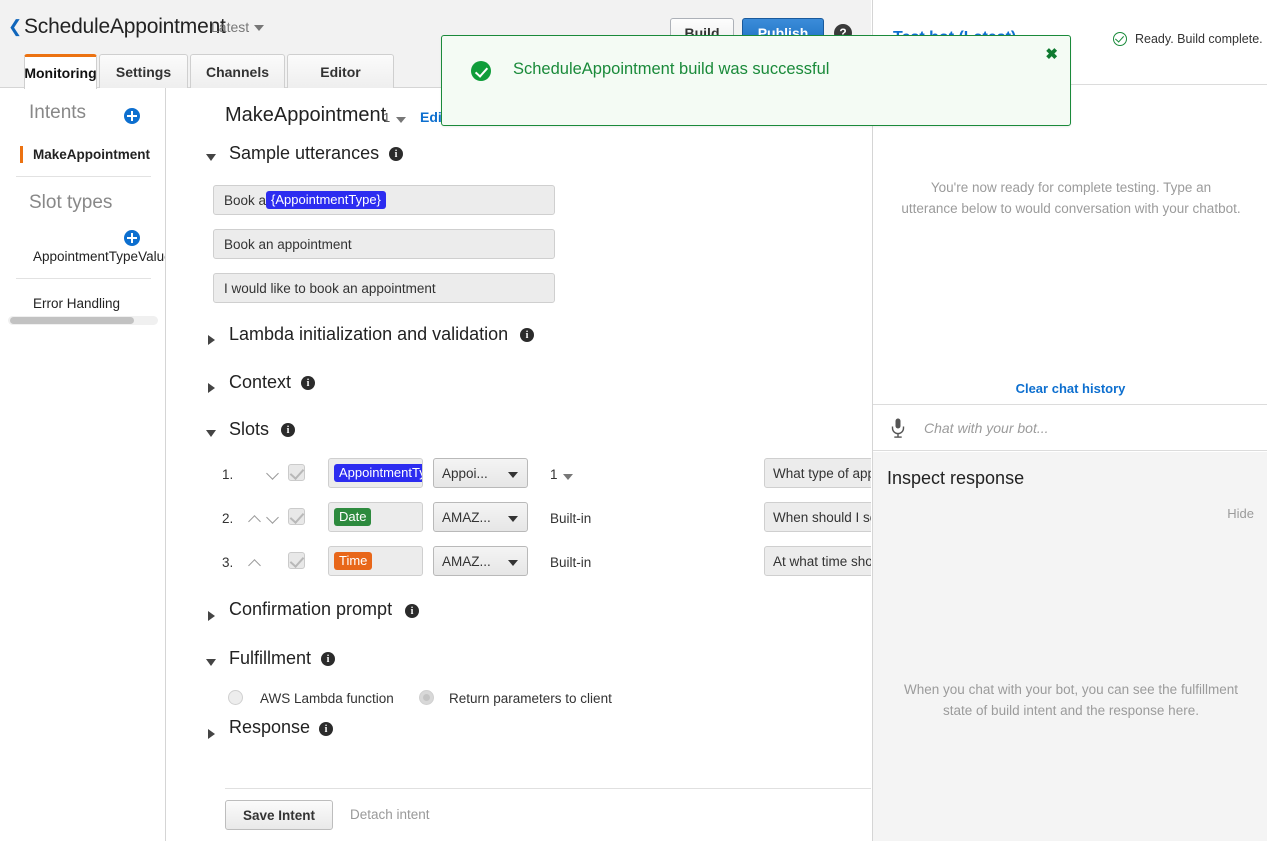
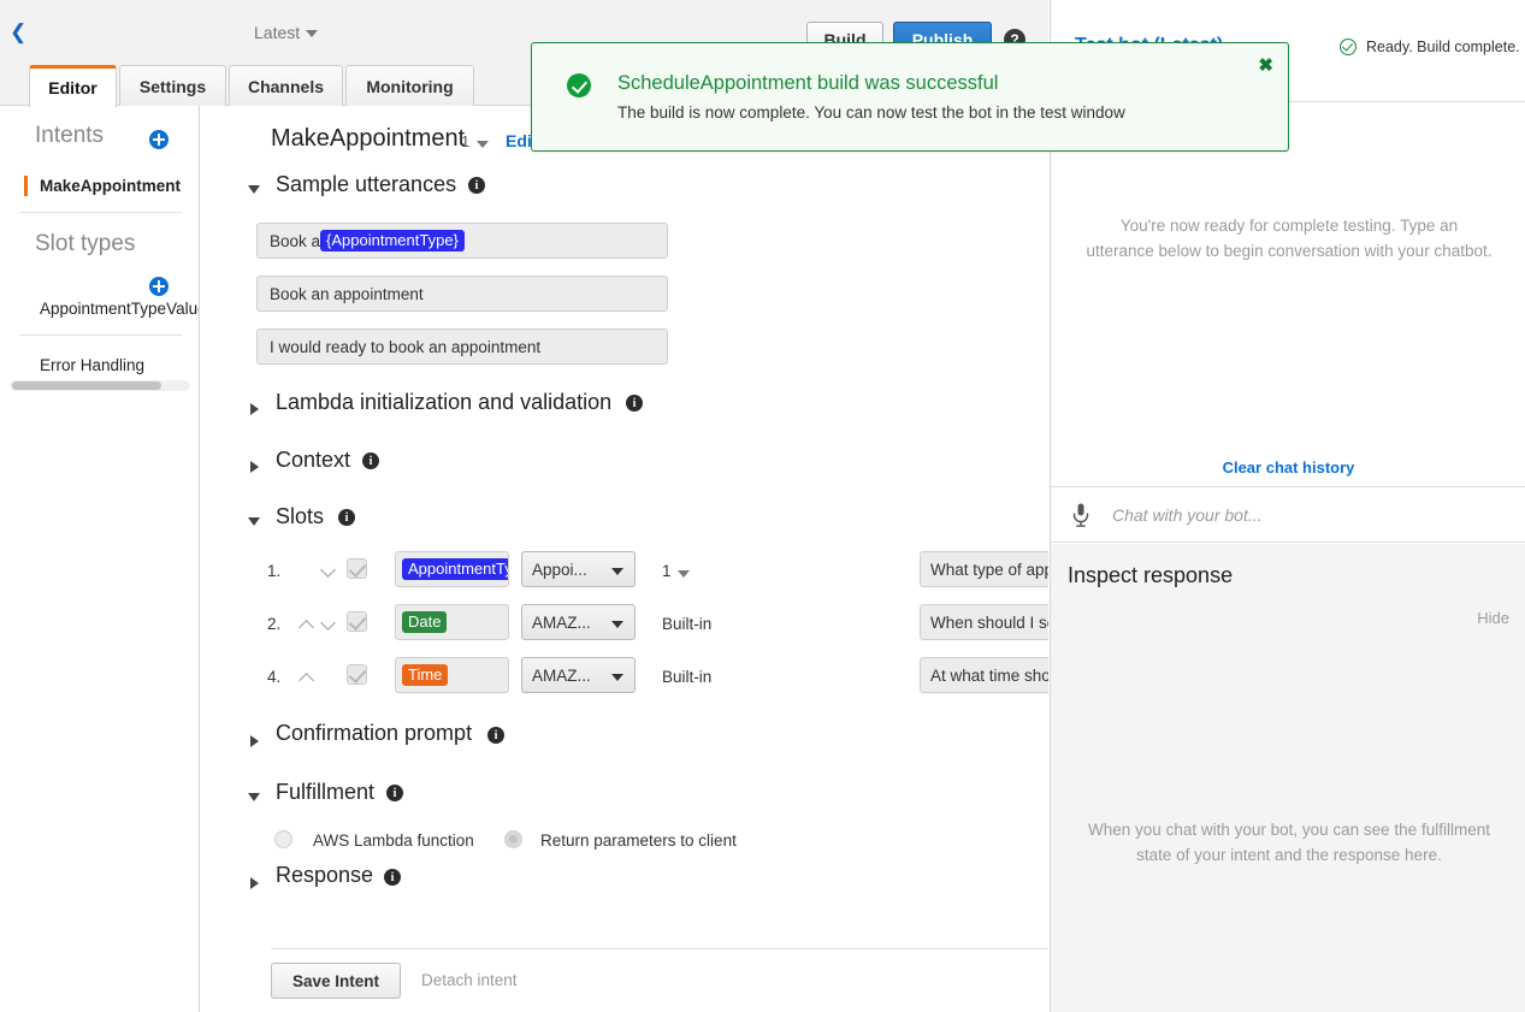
  ❮
- ScheduleAppointment
  Latest
  Build
  Publish
  ?
- Monitoring
+ Editor
  Settings
  Channels
- Editor
+ Monitoring
  Intents
  MakeAppointment
  Slot types
  AppointmentTypeValu
  Error Handling
  MakeAppointment
  1
  Edi
  Sample utterances
  i
  Book a
  {AppointmentType}
  Book an appointment
- I would like to book an appointment
+ I would ready to book an appointment
  Lambda initialization and validation
  i
  Context
  i
  Slots
  i
  1.
  AppointmentT
  Appoi...
  1
  2.
  Date
  AMAZ...
  Built-in
- 3.
+ 4.
  Time
  AMAZ...
  Built-in
  At what time sho
  Confirmation prompt
  i
  Fulfillment
  i
  AWS Lambda function
  Return parameters to client
  Response
  i
  Save Intent
  Detach intent
  Ready. Build complete.
- You're now ready for complete testing. Type an utterance below to would conversation with your chatbot.
+ You're now ready for complete testing. Type an utterance below to begin conversation with your chatbot.
  Clear chat history
  Chat with your bot...
  Inspect response
  Hide
- When you chat with your bot, you can see the fulfillment state of build intent and the response here.
+ When you chat with your bot, you can see the fulfillment state of your intent and the response here.
  ScheduleAppointment build was successful
+ The build is now complete. You can now test the bot in the test window
  ✖
